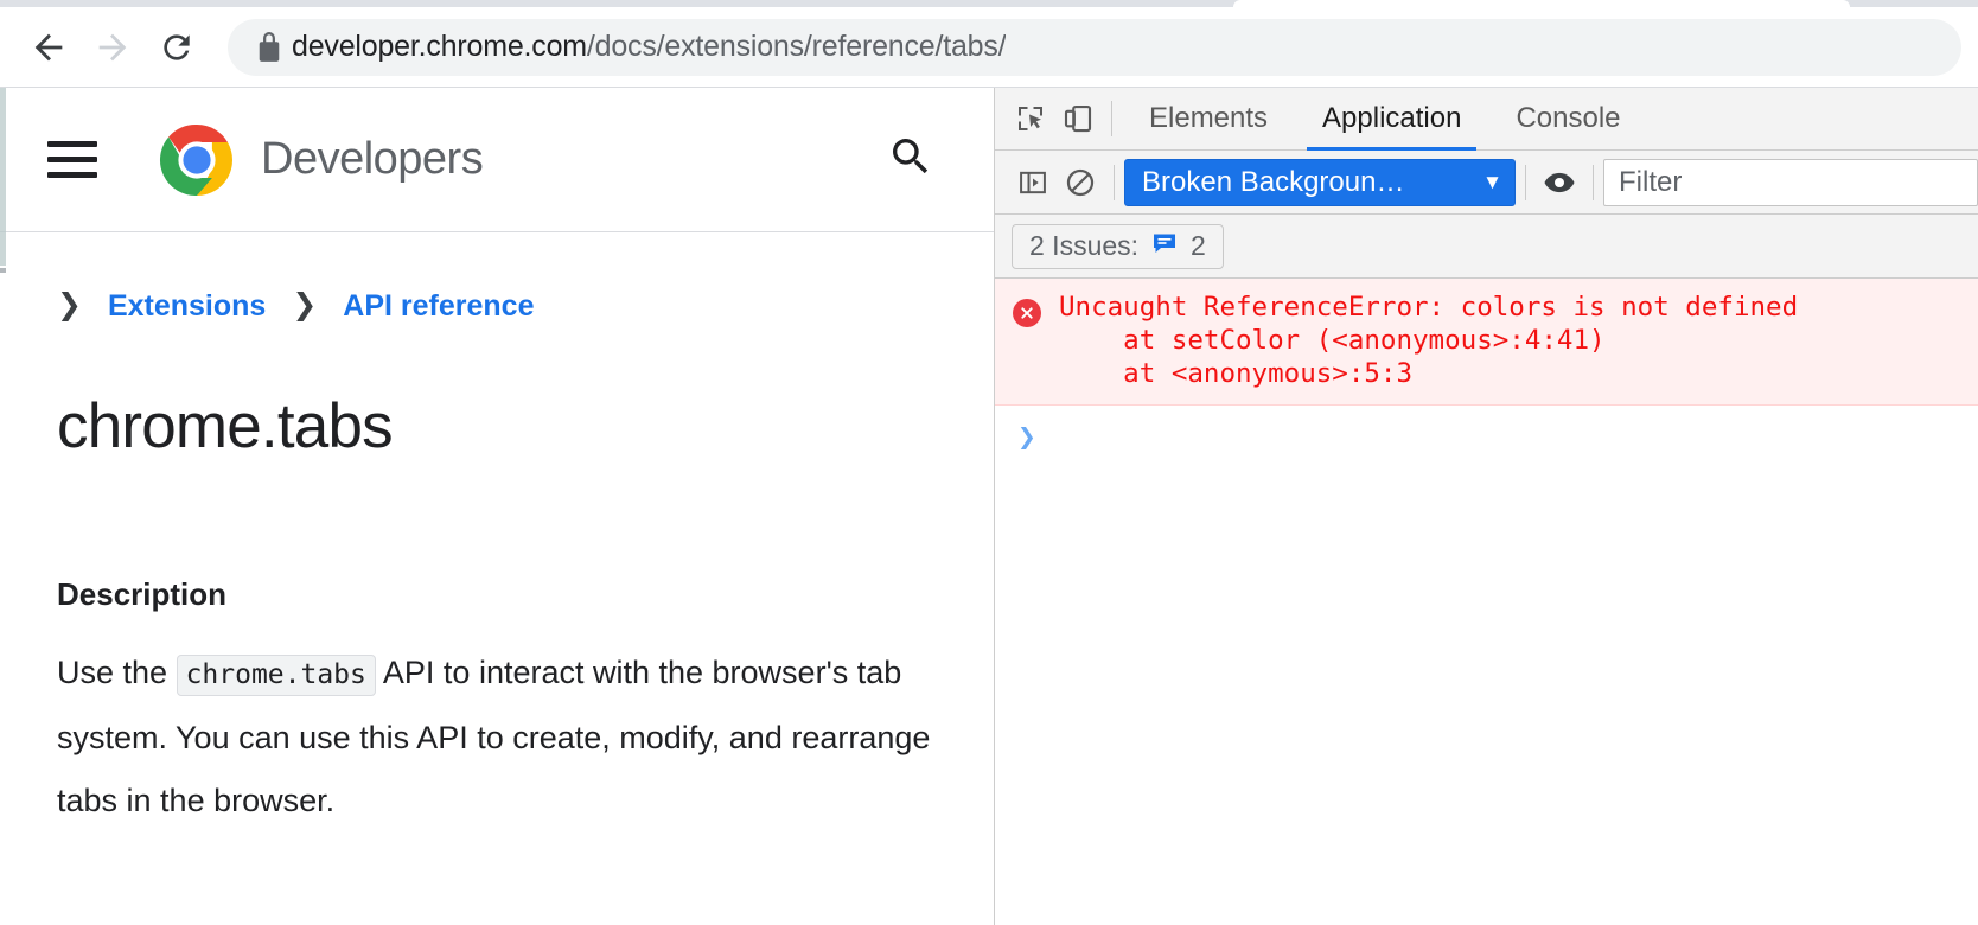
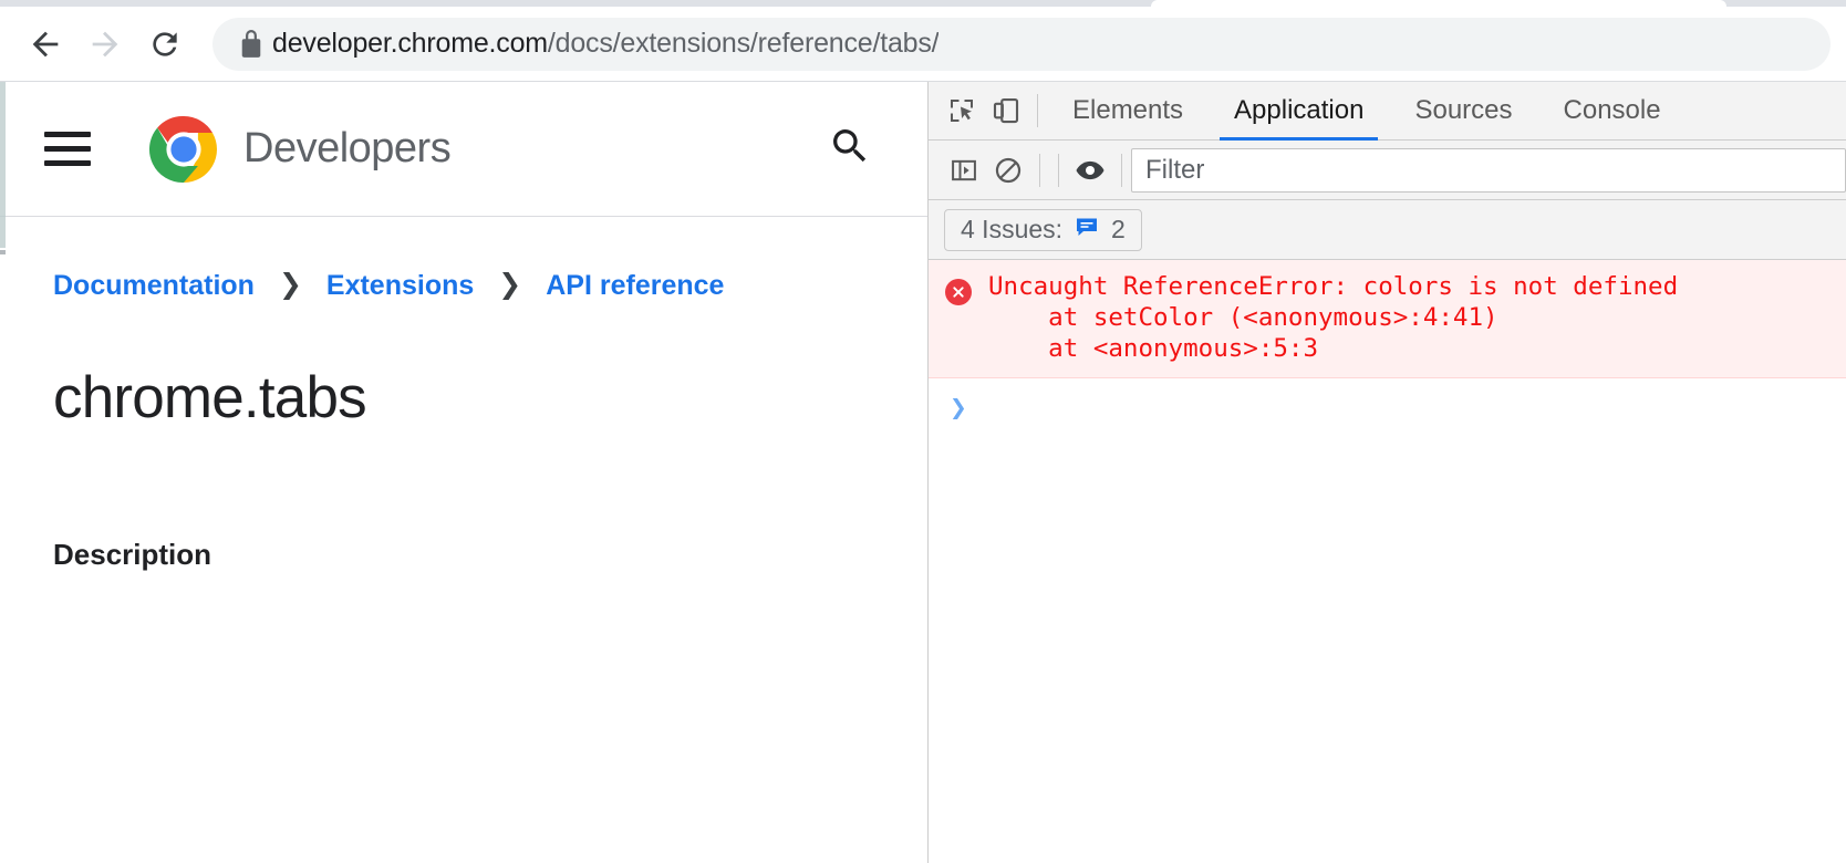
  developer.chrome.com/docs/extensions/reference/tabs/
  Developers
+ Documentation
  ❯
  Extensions
  ❯
  API reference
  chrome.tabs
  Description
- Use the chrome.tabs API to interact with the browser's tab system. You can use this API to create, modify, and rearrange tabs in the browser.
  Elements
  Application
+ Sources
  Console
- Broken Backgroun…
- ▼
  Filter
- 2 Issues:
+ 4 Issues:
  2
  Uncaught ReferenceError: colors is not defined
  at setColor (<anonymous>:4:41)
  at <anonymous>:5:3
  ❯
